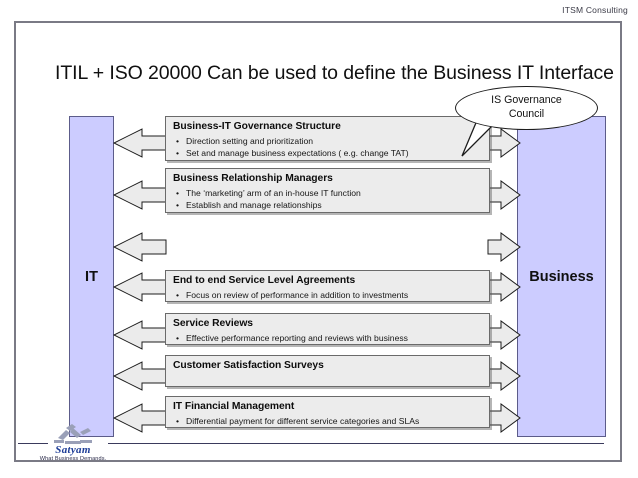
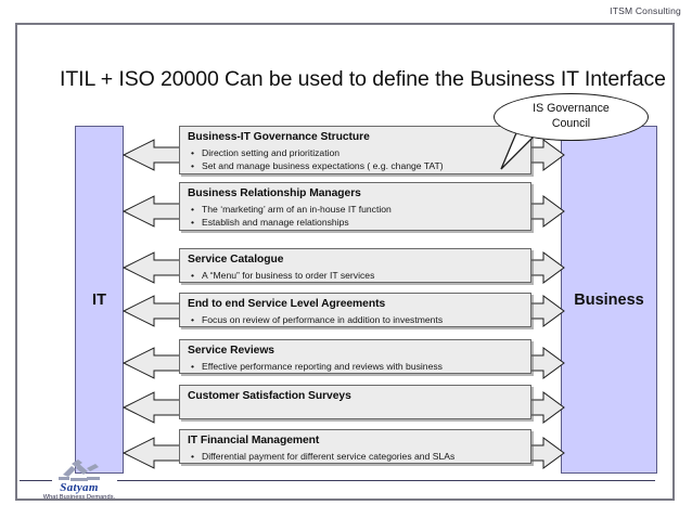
  ITSM Consulting
  ITIL + ISO 20000 Can be used to define the Business IT Interface
  IT
  Business
  Business-IT Governance Structure
  Direction setting and prioritization
  Set and manage business expectations ( e.g. change TAT)
  Business Relationship Managers
  The ‘marketing’ arm of an in-house IT function
  Establish and manage relationships
+ Service Catalogue
+ A “Menu” for business to order IT services
  End to end Service Level Agreements
  Focus on review of performance in addition to investments
  Service Reviews
  Effective performance reporting and reviews with business
  Customer Satisfaction Surveys
  IT Financial Management
  Differential payment for different service categories and SLAs
  IS Governance
  Council
  Satyam
